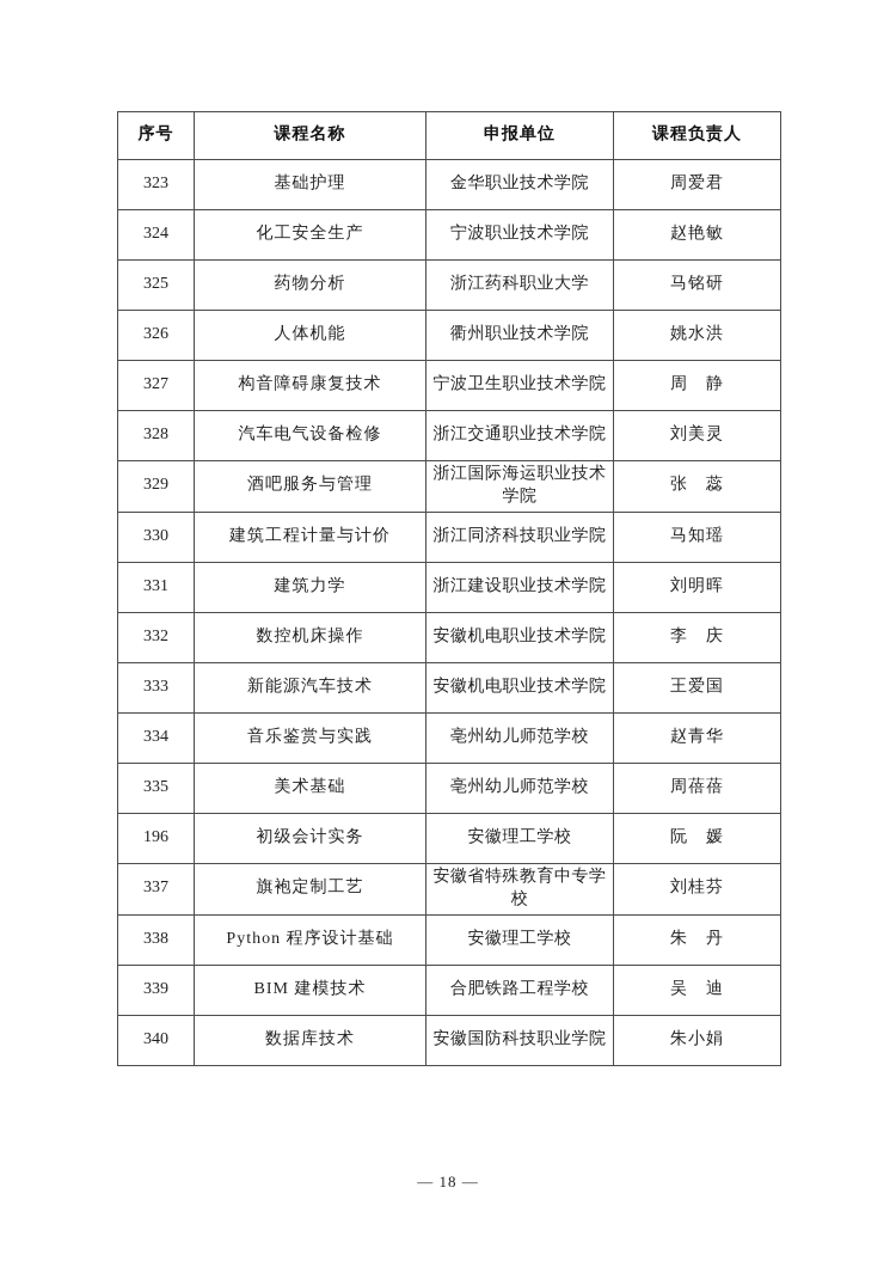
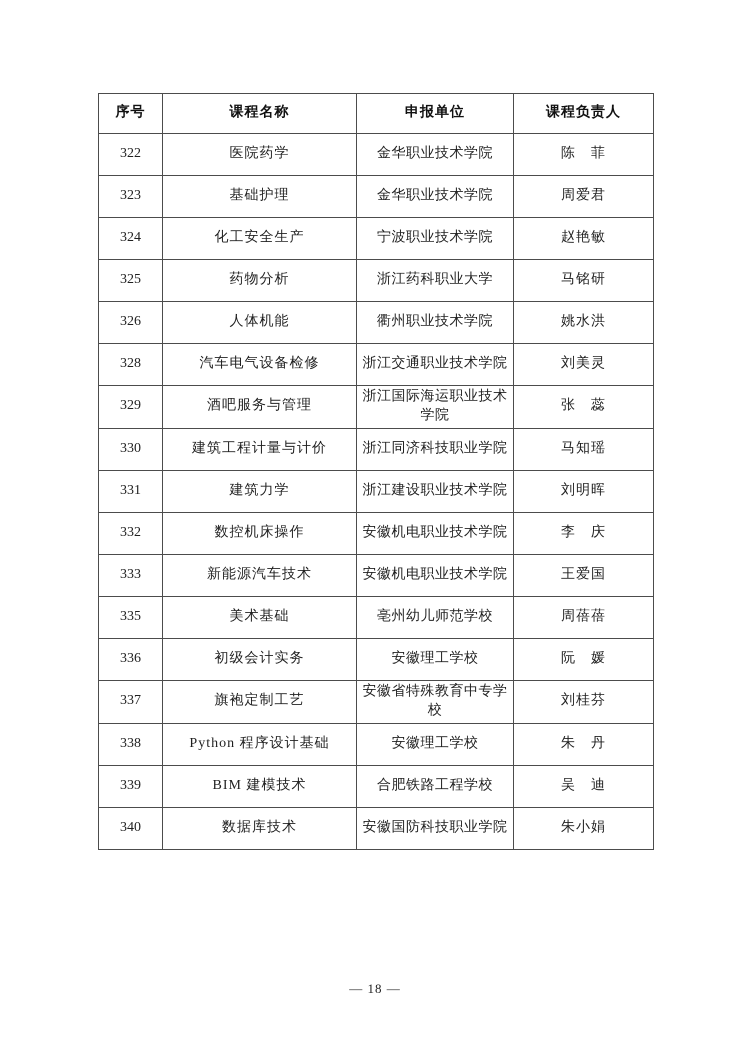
  序号	课程名称	申报单位	课程负责人
+ 322	医院药学	金华职业技术学院	陈 菲
  323	基础护理	金华职业技术学院	周爱君
  324	化工安全生产	宁波职业技术学院	赵艳敏
  325	药物分析	浙江药科职业大学	马铭研
  326	人体机能	衢州职业技术学院	姚水洪
- 327	构音障碍康复技术	宁波卫生职业技术学院	周 静
  328	汽车电气设备检修	浙江交通职业技术学院	刘美灵
  329	酒吧服务与管理	浙江国际海运职业技术学院	张 蕊
  330	建筑工程计量与计价	浙江同济科技职业学院	马知瑶
  331	建筑力学	浙江建设职业技术学院	刘明晖
  332	数控机床操作	安徽机电职业技术学院	李 庆
  333	新能源汽车技术	安徽机电职业技术学院	王爱国
- 334	音乐鉴赏与实践	亳州幼儿师范学校	赵青华
  335	美术基础	亳州幼儿师范学校	周蓓蓓
- 196	初级会计实务	安徽理工学校	阮 媛
+ 336	初级会计实务	安徽理工学校	阮 媛
  337	旗袍定制工艺	安徽省特殊教育中专学校	刘桂芬
  338	Python 程序设计基础	安徽理工学校	朱 丹
  339	BIM 建模技术	合肥铁路工程学校	吴 迪
  340	数据库技术	安徽国防科技职业学院	朱小娟
  — 18 —
